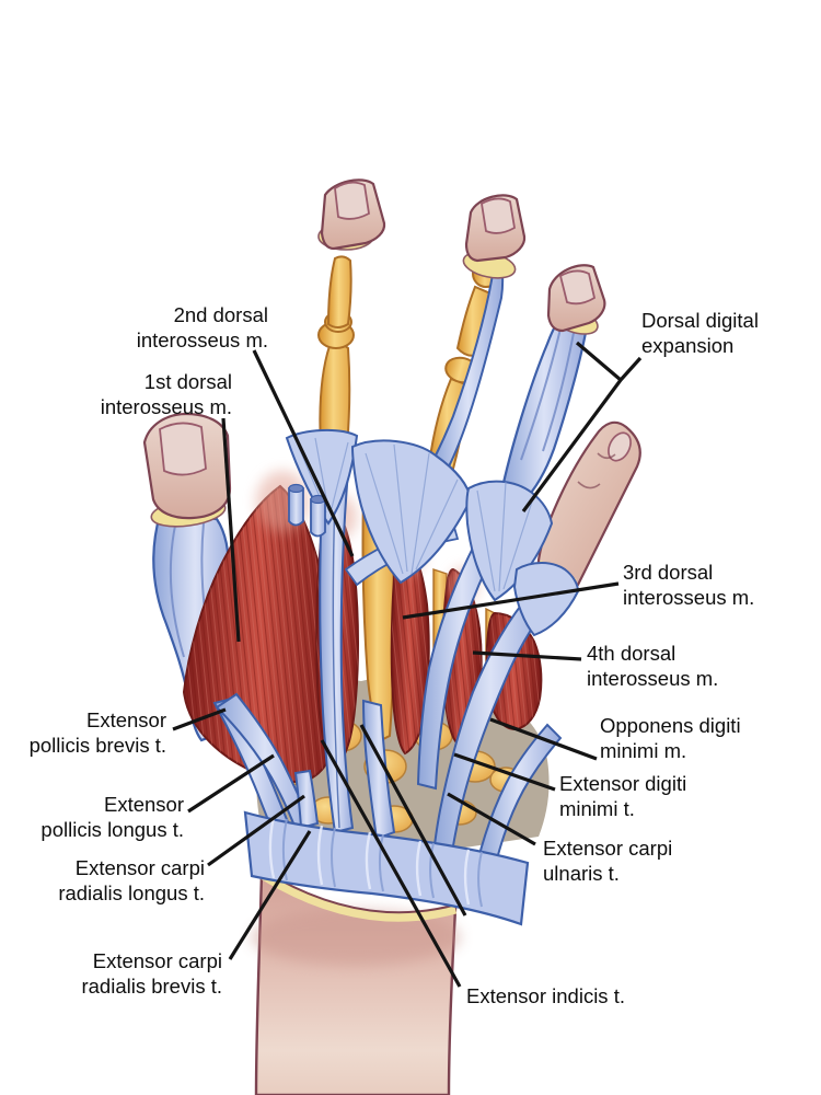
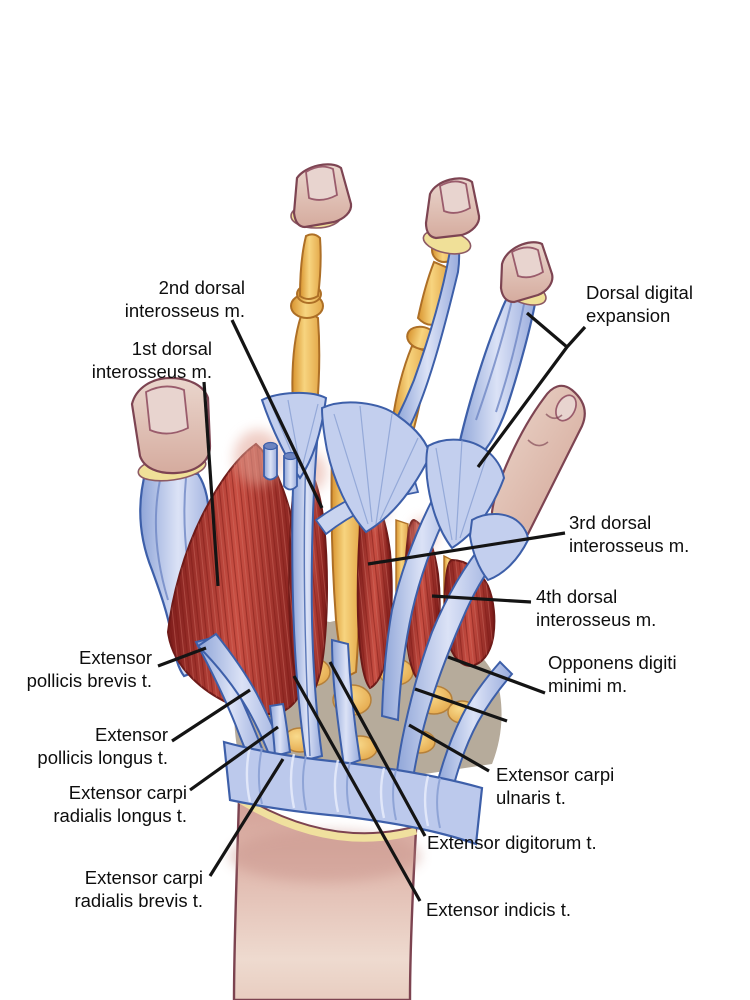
  2nd dorsal
  interosseus m.
  1st dorsal
  interosseus m.
  Dorsal digital
  expansion
  3rd dorsal
  interosseus m.
  4th dorsal
  interosseus m.
  Opponens digiti
  minimi m.
- Extensor digiti
- minimi t.
  Extensor carpi
  ulnaris t.
+ Extensor digitorum t.
  Extensor indicis t.
  Extensor
  pollicis brevis t.
  Extensor
  pollicis longus t.
  Extensor carpi
  radialis longus t.
  Extensor carpi
  radialis brevis t.
